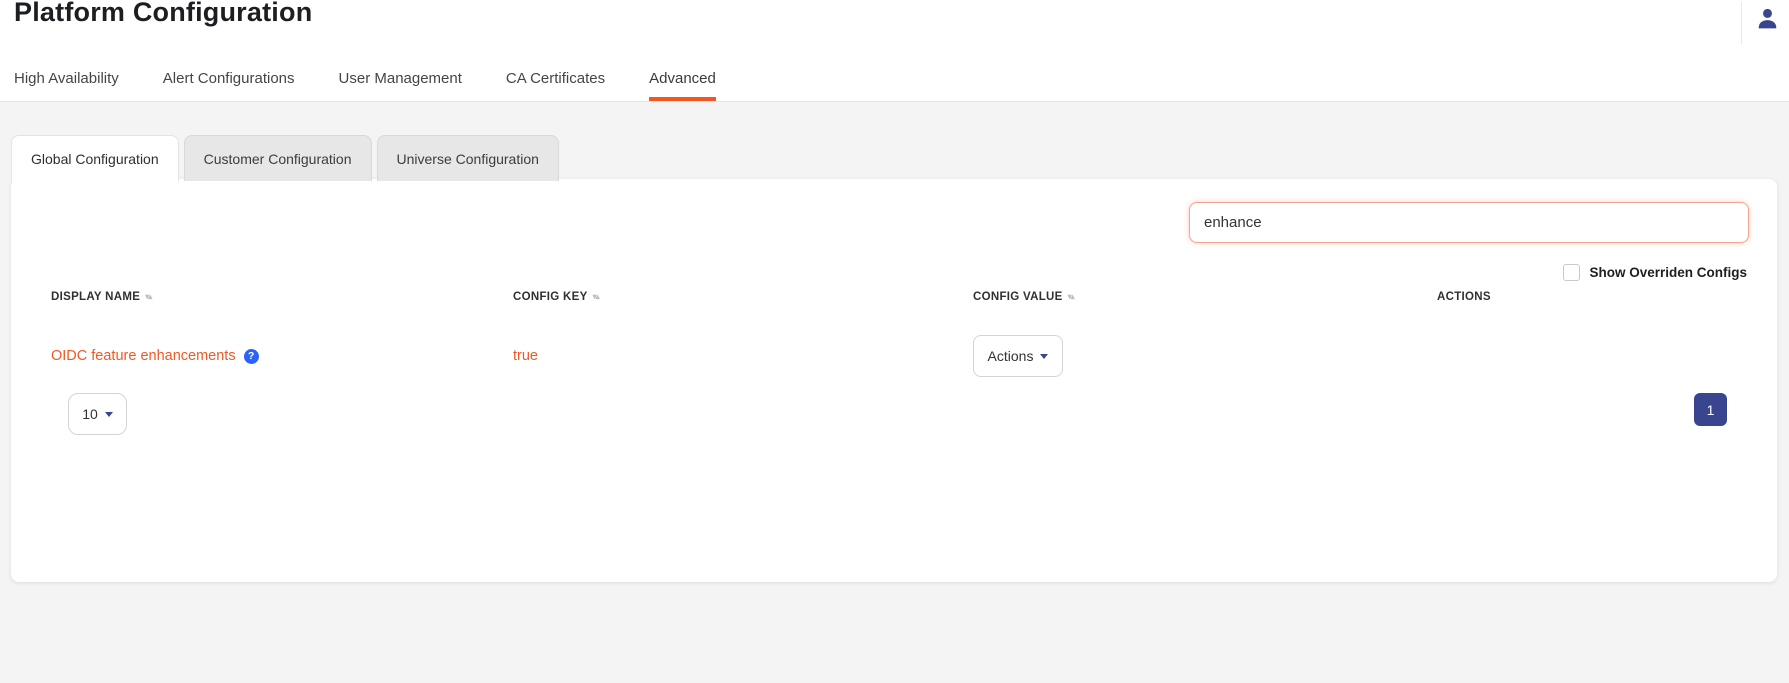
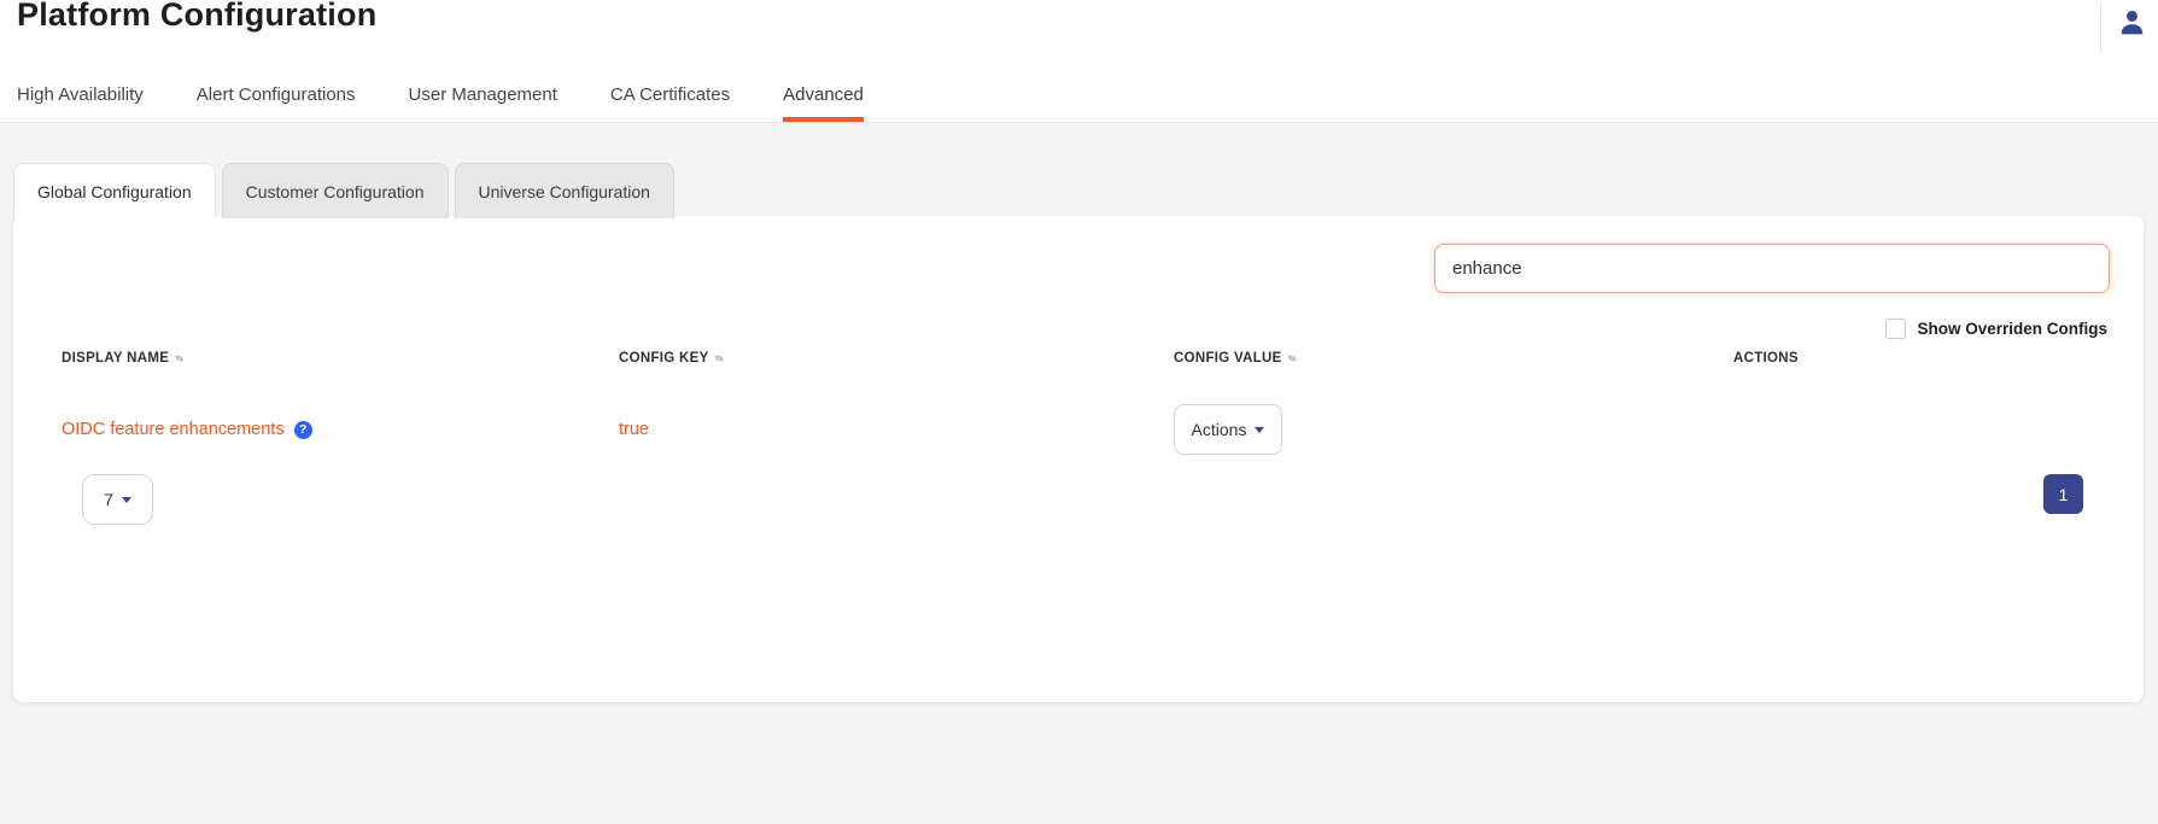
  Platform Configuration
  High Availability
  Alert Configurations
  User Management
  CA Certificates
  Advanced
  Global Configuration
  Customer Configuration
  Universe Configuration
  enhance
  Show Overriden Configs
  DISPLAY NAME
  ▾▴
  CONFIG KEY
  ▾▴
  CONFIG VALUE
  ▾▴
  ACTIONS
  OIDC feature enhancements
  ?
  true
  Actions
- 10
+ 7
  1
